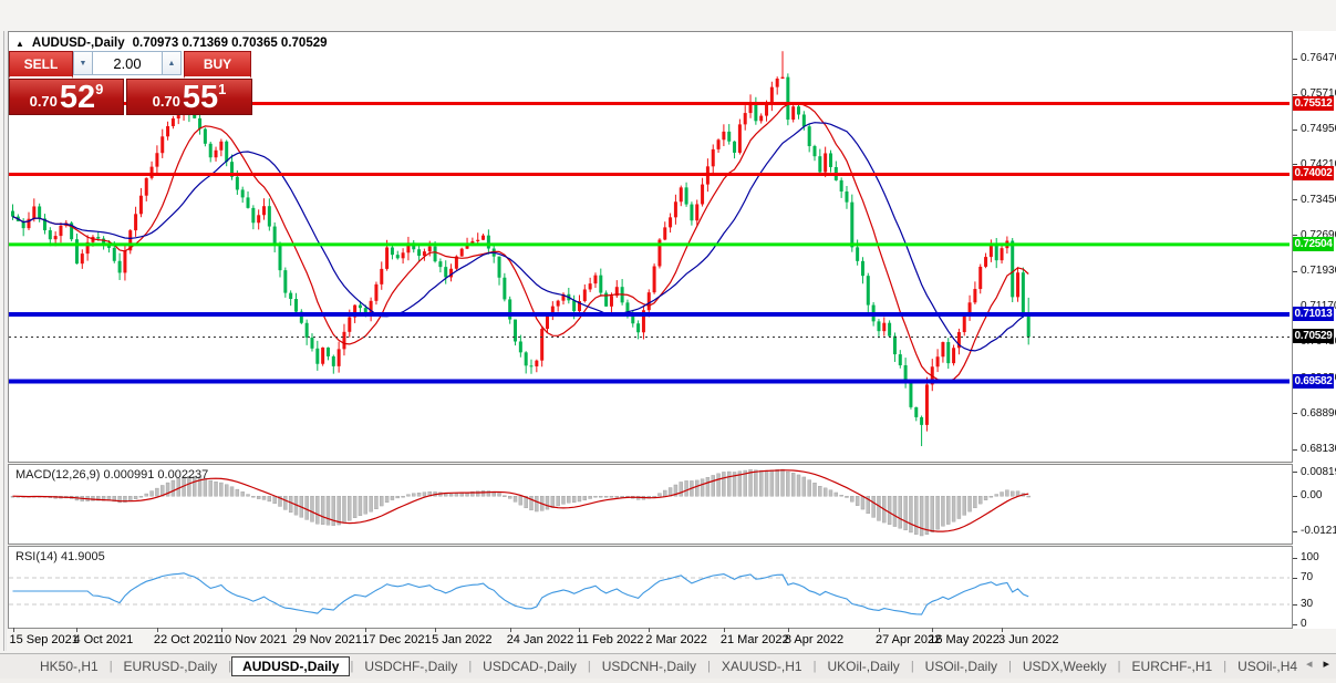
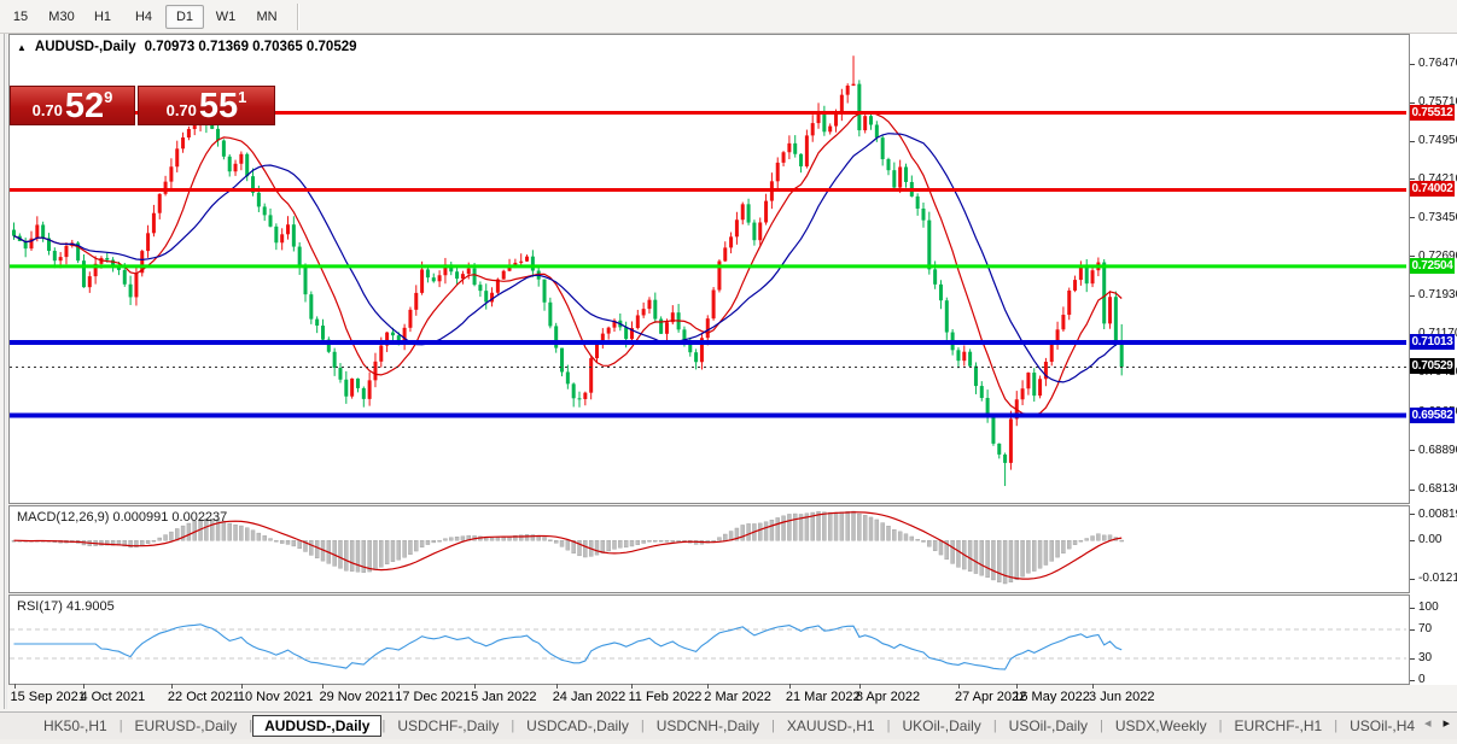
+ 15
+ M30
+ H1
+ H4
+ D1
+ W1
+ MN
  ▲
  AUDUSD-,Daily
  0.70973 0.71369 0.70365 0.70529
- SELL
- 2.00
- BUY
  0.70
  52
  9
  0.70
  55
  1
  MACD(12,26,9) 0.000991 0.002237
- RSI(14) 41.9005
+ RSI(17) 41.9005
  0.7647
  0.7571
  0.7495
  0.7421
  0.7345
  0.7269
  0.7193
  0.6889
  0.6813
  0.75512
  0.74002
  0.72504
  0.71013
  0.70529
  0.69582
  0.0081
  0.00
  -0.0121
  100
  70
  30
  0
  15 Sep 2021
  4 Oct 2021
  22 Oct 2021
  10 Nov 2021
  29 Nov 2021
  17 Dec 2021
  5 Jan 2022
  24 Jan 2022
  11 Feb 2022
  2 Mar 2022
  21 Mar 2022
  8 Apr 2022
  27 Apr 2022
  16 May 2022
  3 Jun 2022
  HK50-,H1
  |
  EURUSD-,Daily
  |
  AUDUSD-,Daily
  |
  USDCHF-,Daily
  |
  USDCAD-,Daily
  |
  USDCNH-,Daily
  |
  XAUUSD-,H1
  |
  UKOil-,Daily
  |
  USOil-,Daily
  |
  USDX,Weekly
  |
  EURCHF-,H1
  |
  USOil-,H4
  ◂
  ▸
